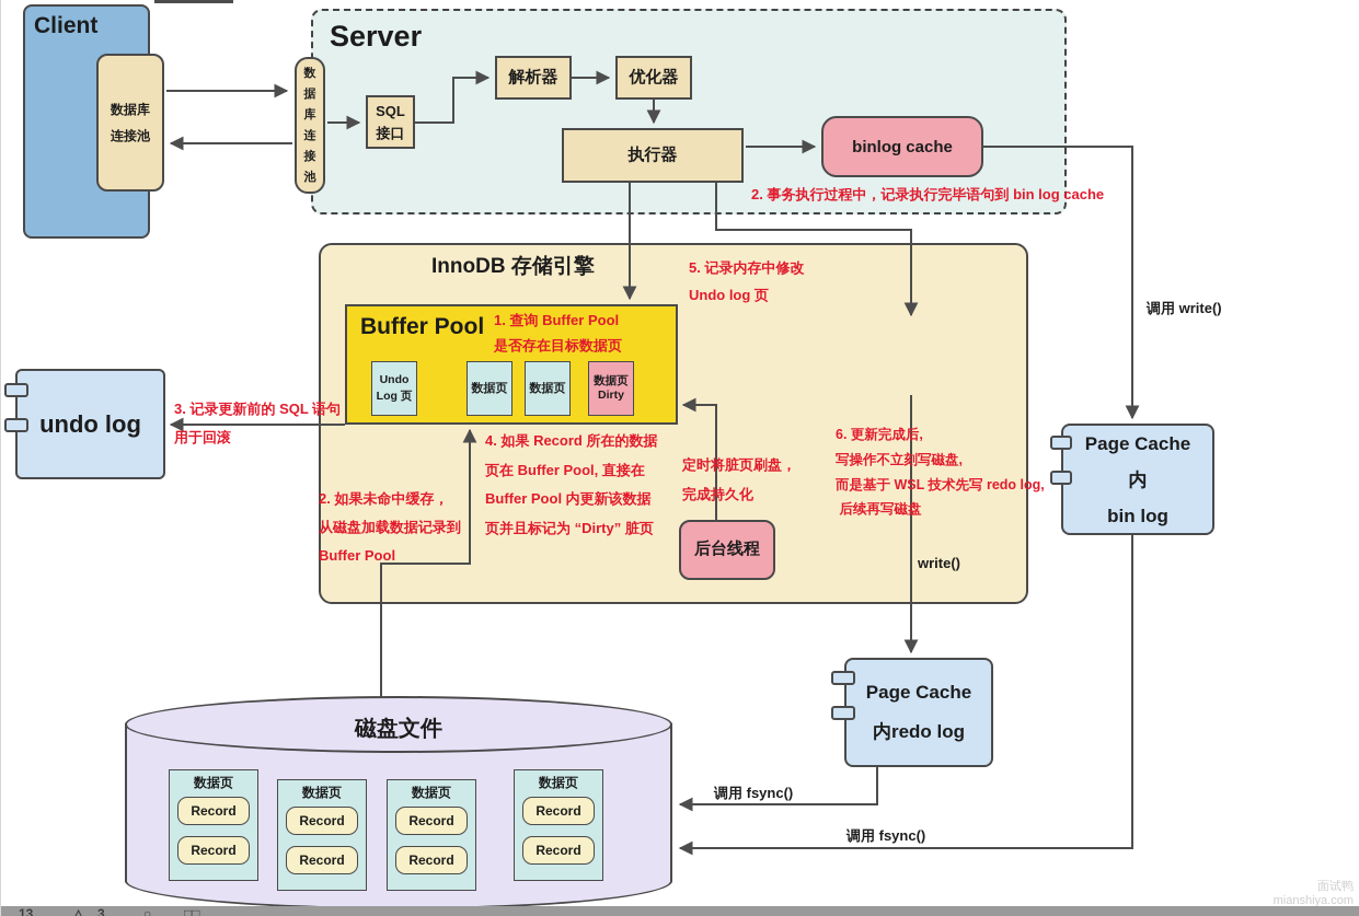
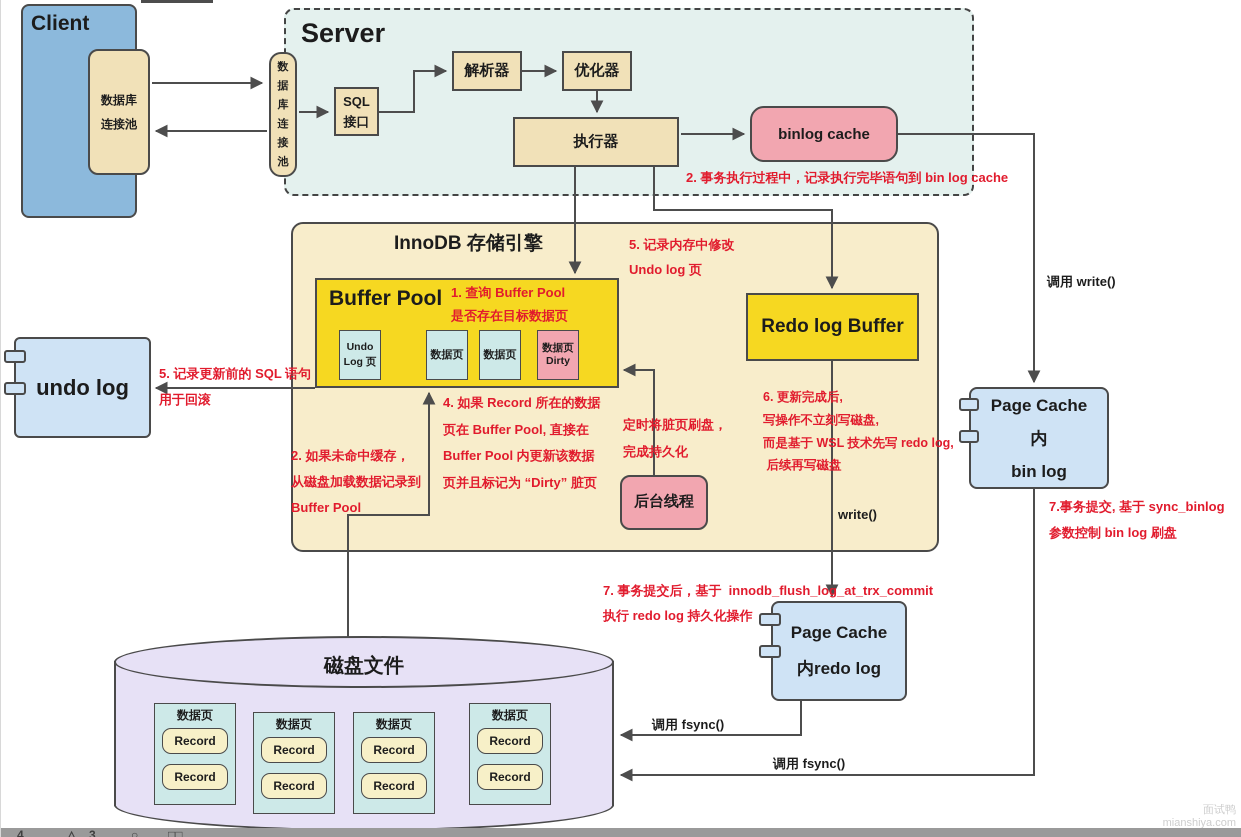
  Client
  数据库
  连接池
  Server
  数
  据
  库
  连
  接
  池
  SQL
  接口
  解析器
  优化器
  执行器
  binlog cache
  InnoDB 存储引擎
  Buffer Pool
  Undo
  Log 页
  数据页
  数据页
  数据页
  Dirty
+ Redo log Buffer
  后台线程
  undo log
  Page Cache
  内
  bin log
  Page Cache
  内redo log
  磁盘文件
  数据页
  Record
  Record
  数据页
  Record
  Record
  数据页
  Record
  Record
  数据页
  Record
  Record
  1. 查询 Buffer Pool
  是否存在目标数据页
  2. 如果未命中缓存，
  从磁盘加载数据记录到
  Buffer Pool
- 3. 记录更新前的 SQL 语句
+ 5. 记录更新前的 SQL 语句
  用于回滚
  4. 如果 Record 所在的数据
  页在 Buffer Pool, 直接在
  Buffer Pool 内更新该数据
  页并且标记为 “Dirty” 脏页
  5. 记录内存中修改
  Undo log 页
  2. 事务执行过程中，记录执行完毕语句到 bin log cache
  6. 更新完成后,
  写操作不立刻写磁盘,
  而是基于 WSL 技术先写 redo log,
  后续再写磁盘
  定时将脏页刷盘，
  完成持久化
+ 7. 事务提交后，基于 innodb_flush_log_at_trx_commit
+ 执行 redo log 持久化操作
+ 7.事务提交, 基于 sync_binlog
+ 参数控制 bin log 刷盘
  调用 write()
  write()
  调用 fsync()
  调用 fsync()
  面试鸭
  mianshiya.com
- 13
+ 4
  △
  3
  ○
  □□
